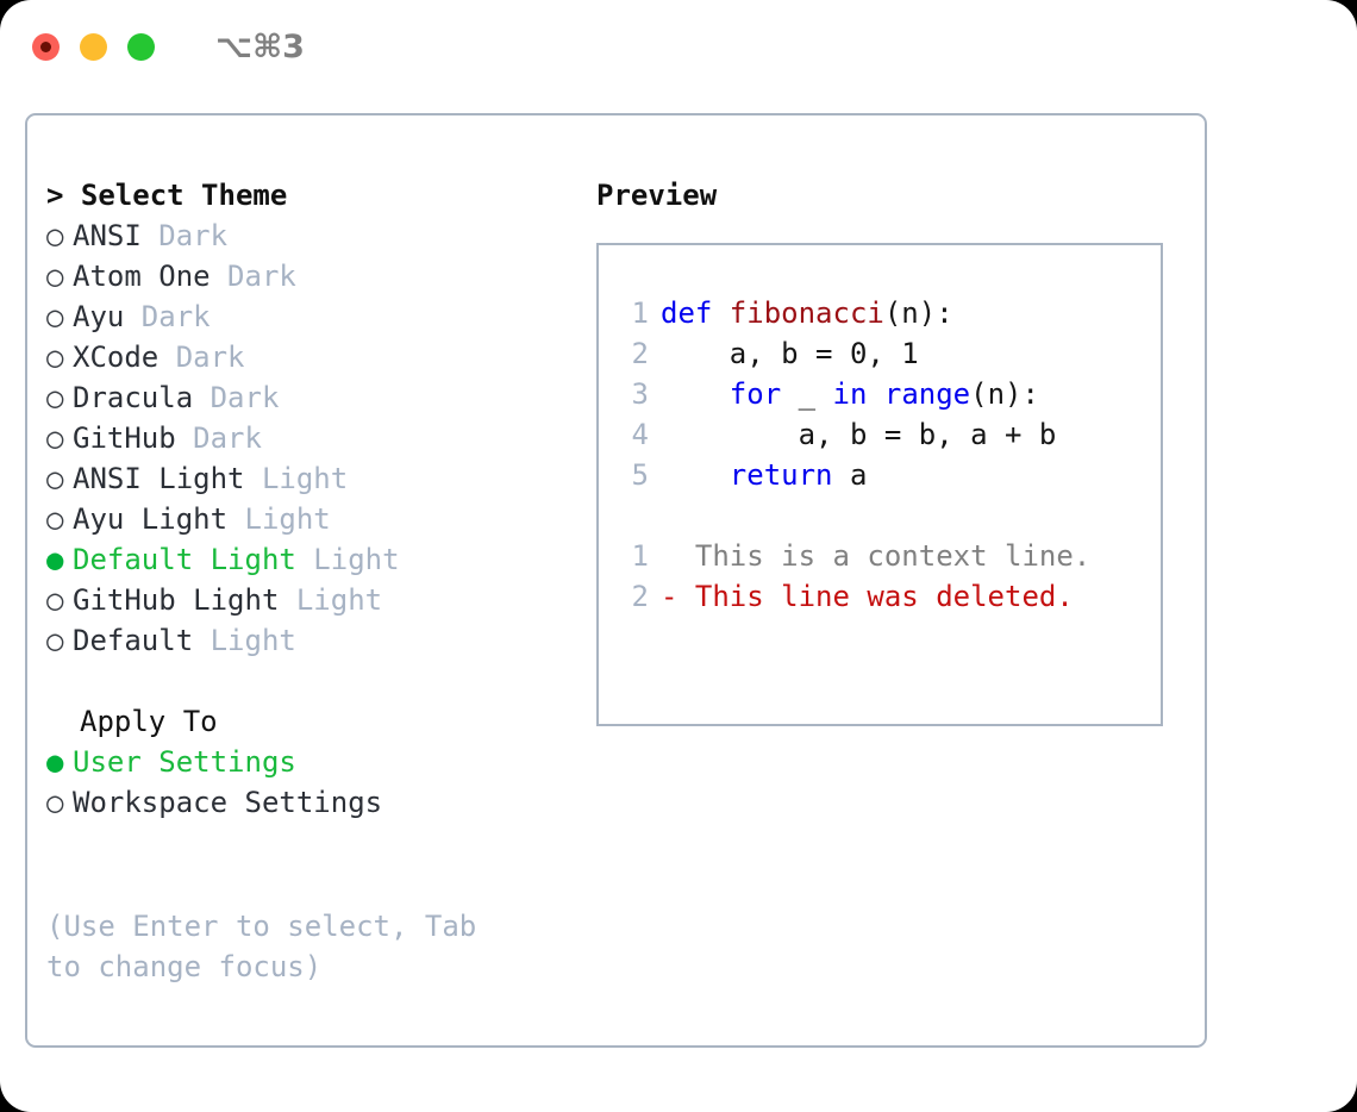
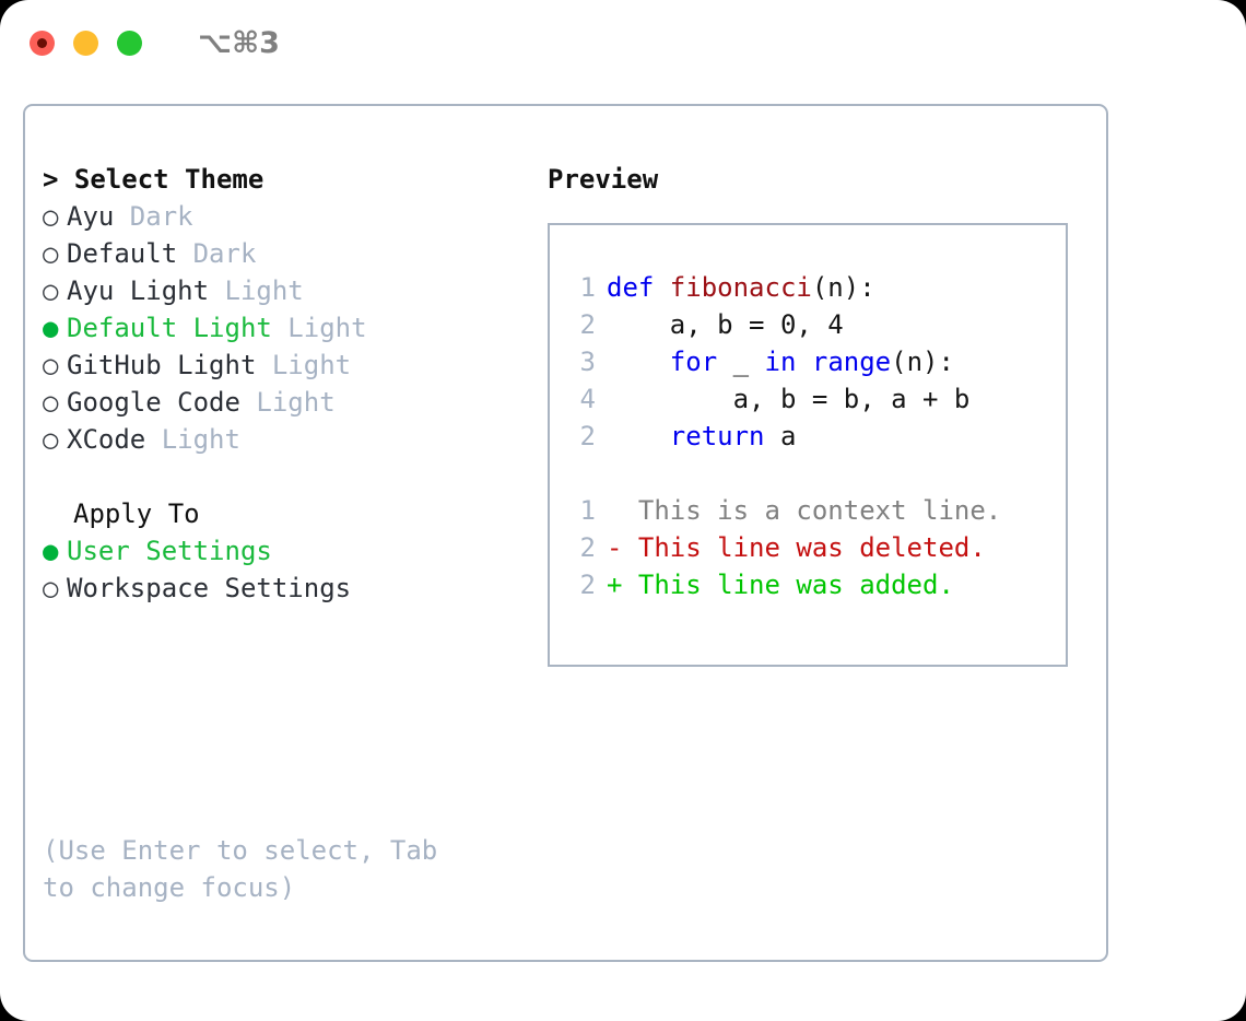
  ⌥⌘3
  > Select Theme
- ○ ANSI Dark
- ○ Atom One Dark
  ○ Ayu Dark
- ○ XCode Dark
+ ○ Default Dark
- ○ Dracula Dark
- ○ GitHub Dark
- ○ ANSI Light Light
  ○ Ayu Light Light
  ● Default Light Light
  ○ GitHub Light Light
+ ○ Google Code Light
- ○ Default Light
+ ○ XCode Light
  Apply To
  ● User Settings
  ○ Workspace Settings
  (Use Enter to select, Tab to change focus)
  Preview
  1 def fibonacci(n):
- 2 a, b = 0, 1
+ 2 a, b = 0, 4
  3 for _ in range(n):
  4 a, b = b, a + b
- 5 return a
+ 2 return a
  1 This is a context line.
  2 - This line was deleted.
+ 2 + This line was added.
